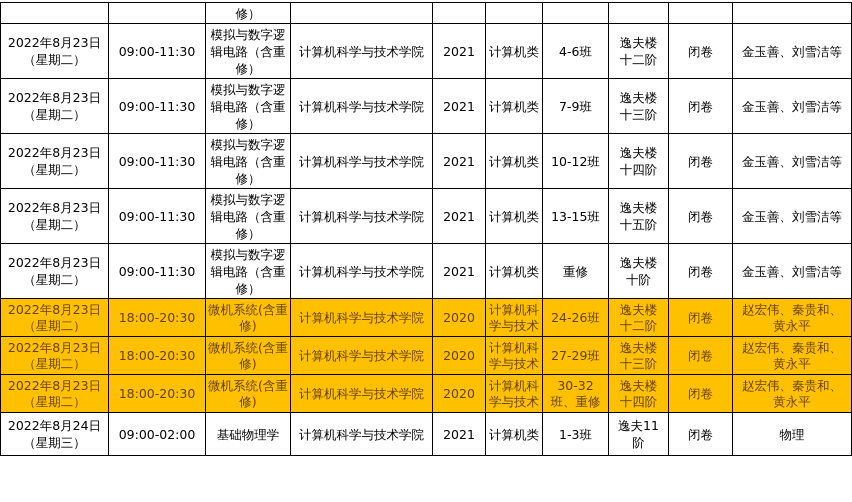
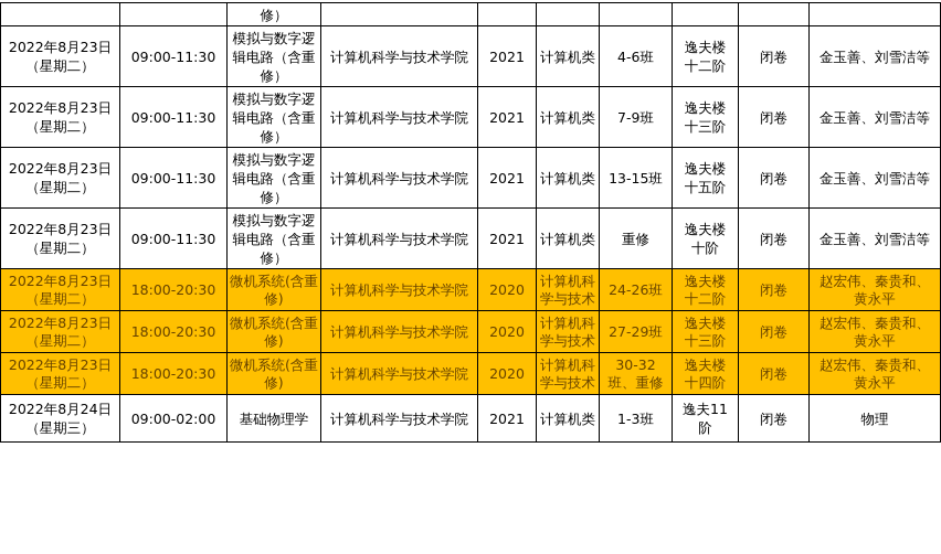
  		修）
  2022年8月23日 （星期二）	09:00-11:30	模拟与数字逻 辑电路（含重 修）	计算机科学与技术学院	2021	计算机类	4-6班	逸夫楼 十二阶	闭卷	金玉善、刘雪洁等
  2022年8月23日 （星期二）	09:00-11:30	模拟与数字逻 辑电路（含重 修）	计算机科学与技术学院	2021	计算机类	7-9班	逸夫楼 十三阶	闭卷	金玉善、刘雪洁等
- 2022年8月23日 （星期二）	09:00-11:30	模拟与数字逻 辑电路（含重 修）	计算机科学与技术学院	2021	计算机类	10-12班	逸夫楼 十四阶	闭卷	金玉善、刘雪洁等
  2022年8月23日 （星期二）	09:00-11:30	模拟与数字逻 辑电路（含重 修）	计算机科学与技术学院	2021	计算机类	13-15班	逸夫楼 十五阶	闭卷	金玉善、刘雪洁等
  2022年8月23日 （星期二）	09:00-11:30	模拟与数字逻 辑电路（含重 修）	计算机科学与技术学院	2021	计算机类	重修	逸夫楼 十阶	闭卷	金玉善、刘雪洁等
  2022年8月23日 （星期二）	18:00-20:30	微机系统(含重 修)	计算机科学与技术学院	2020	计算机科 学与技术	24-26班	逸夫楼 十二阶	闭卷	赵宏伟、秦贵和、 黄永平
  2022年8月23日 （星期二）	18:00-20:30	微机系统(含重 修)	计算机科学与技术学院	2020	计算机科 学与技术	27-29班	逸夫楼 十三阶	闭卷	赵宏伟、秦贵和、 黄永平
  2022年8月23日 （星期二）	18:00-20:30	微机系统(含重 修)	计算机科学与技术学院	2020	计算机科 学与技术	30-32 班、重修	逸夫楼 十四阶	闭卷	赵宏伟、秦贵和、 黄永平
  2022年8月24日 （星期三）	09:00-02:00	基础物理学	计算机科学与技术学院	2021	计算机类	1-3班	逸夫11 阶	闭卷	物理
